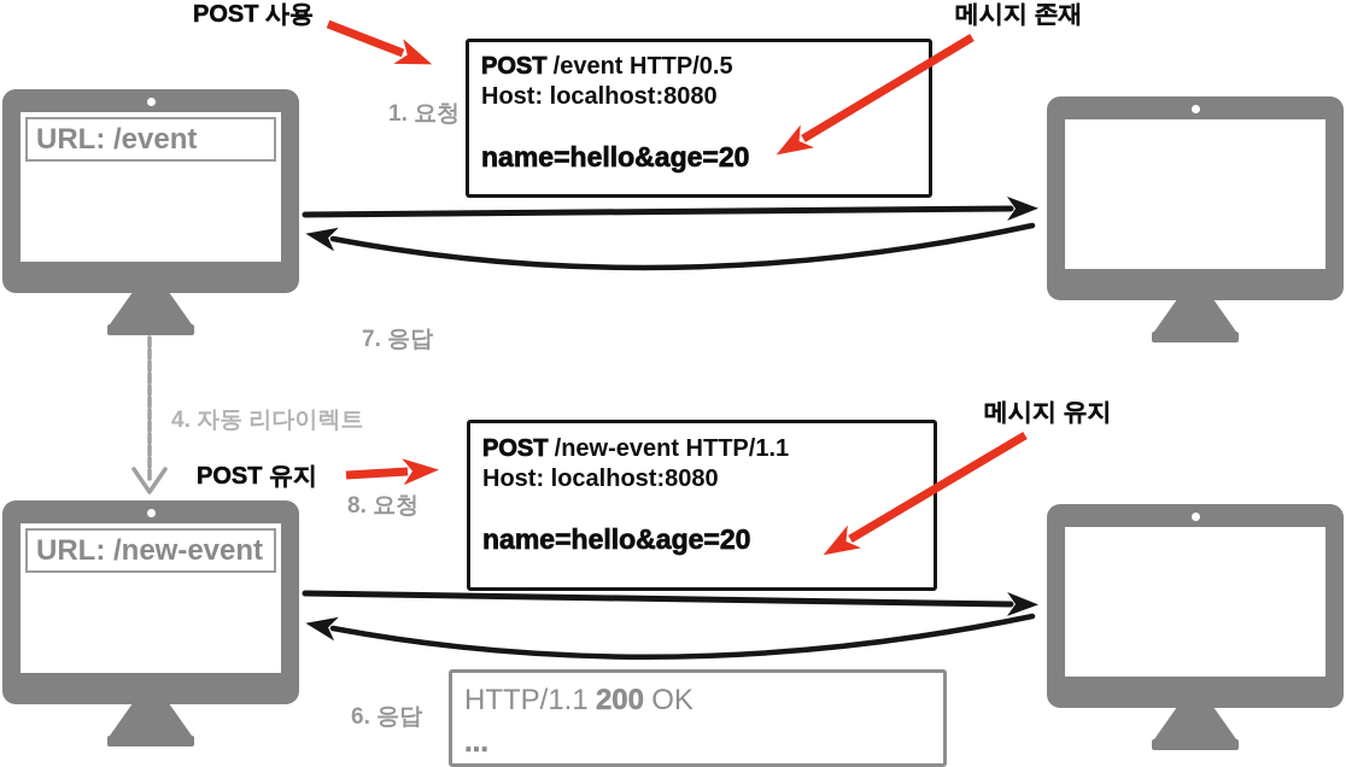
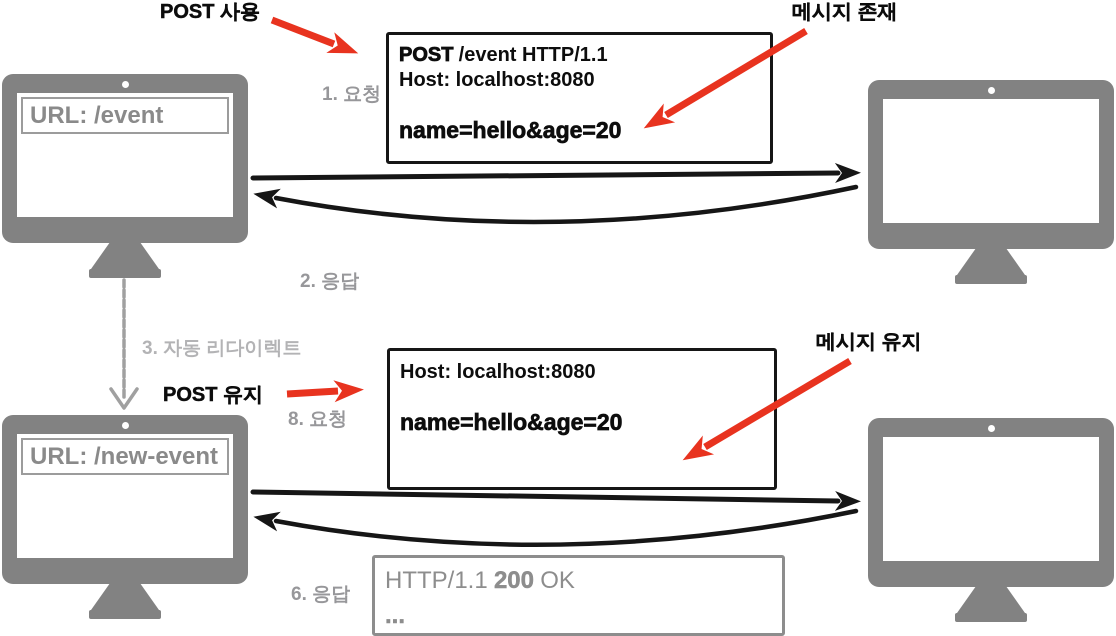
  URL: /event
  URL: /new-event
- POST /event HTTP/0.5
+ POST /event HTTP/1.1
  Host: localhost:8080
  name=hello&age=20
- POST /new-event HTTP/1.1
  Host: localhost:8080
  name=hello&age=20
  HTTP/1.1 200 OK
  ...
  POST 사용
  메시지 존재
  POST 유지
  메시지 유지
  1. 요청
- 7. 응답
+ 2. 응답
- 4. 자동 리다이렉트
+ 3. 자동 리다이렉트
  8. 요청
  6. 응답
